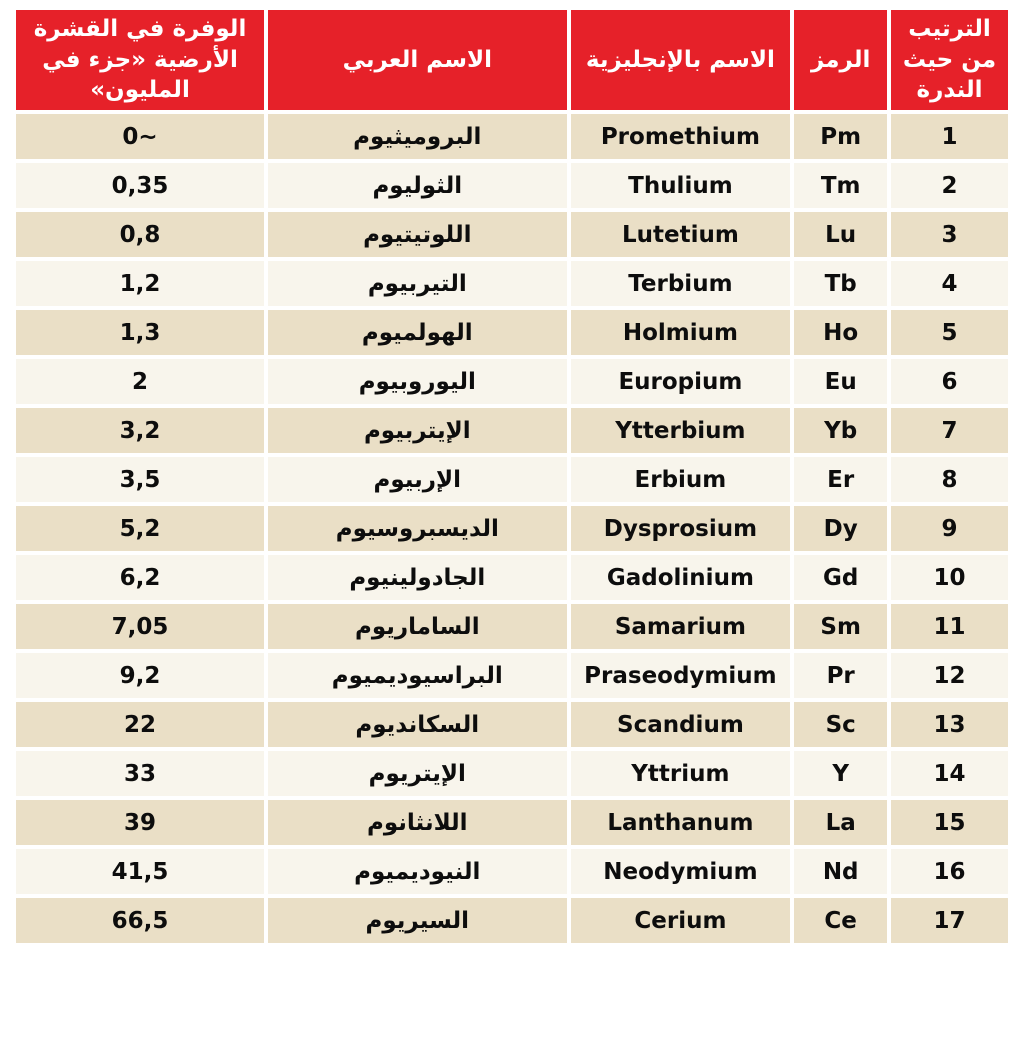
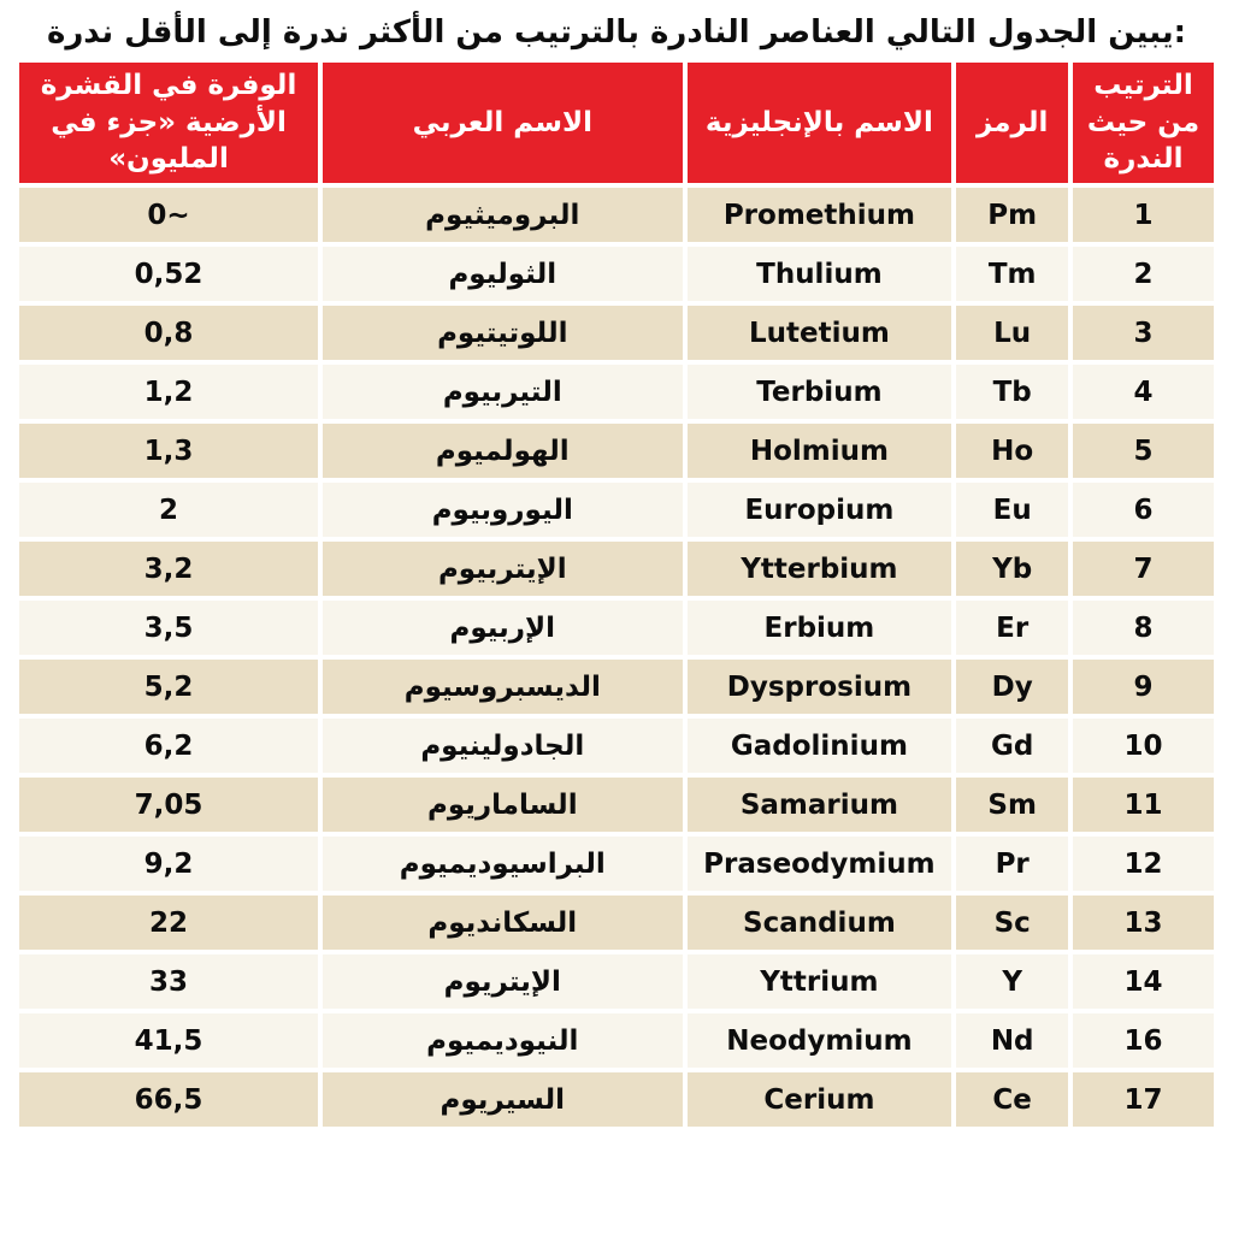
+ يبين الجدول التالي العناصر النادرة بالترتيب من الأكثر ندرة إلى الأقل ندرة:
  الترتيب من حيث الندرة	الرمز	الاسم بالإنجليزية	الاسم العربي	الوفرة في القشرة الأرضية «جزء في المليون»
  1	Pm	Promethium	البروميثيوم	0~
- 2	Tm	Thulium	الثوليوم	0,35
+ 2	Tm	Thulium	الثوليوم	0,52
  3	Lu	Lutetium	اللوتيتيوم	0,8
  4	Tb	Terbium	التيربيوم	1,2
  5	Ho	Holmium	الهولميوم	1,3
  6	Eu	Europium	اليوروبيوم	2
  7	Yb	Ytterbium	الإيتربيوم	3,2
  8	Er	Erbium	الإربيوم	3,5
  9	Dy	Dysprosium	الديسبروسيوم	5,2
  10	Gd	Gadolinium	الجادولينيوم	6,2
  11	Sm	Samarium	الساماريوم	7,05
  12	Pr	Praseodymium	البراسيوديميوم	9,2
  13	Sc	Scandium	السكانديوم	22
  14	Y	Yttrium	الإيتريوم	33
- 15	La	Lanthanum	اللانثانوم	39
  16	Nd	Neodymium	النيوديميوم	41,5
  17	Ce	Cerium	السيريوم	66,5
